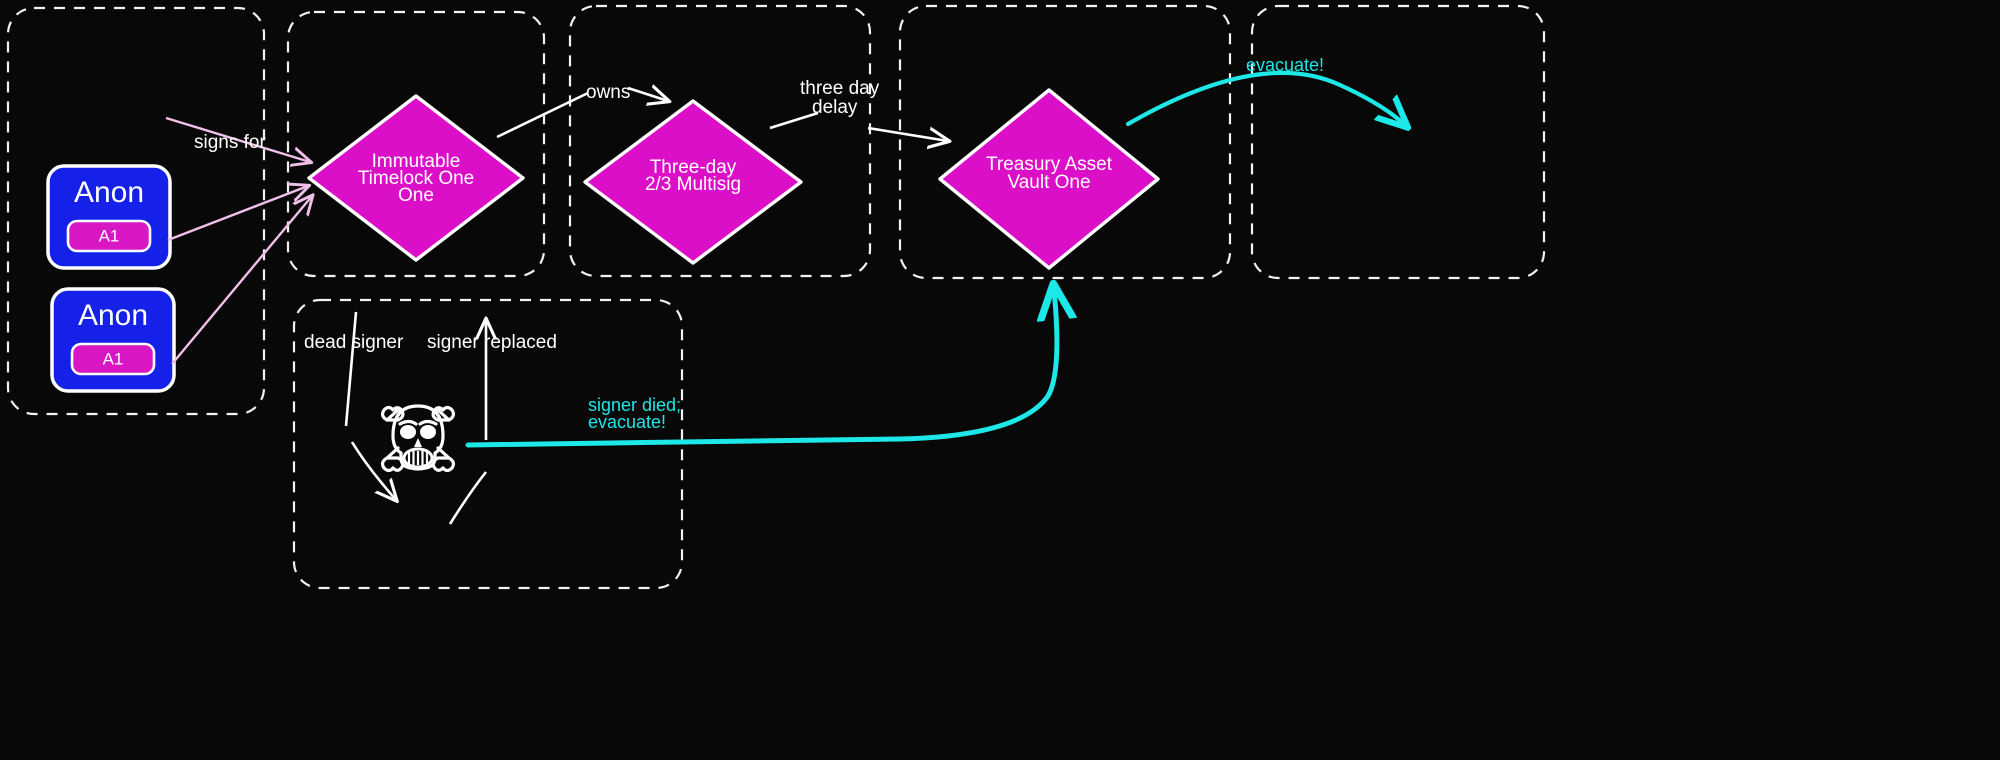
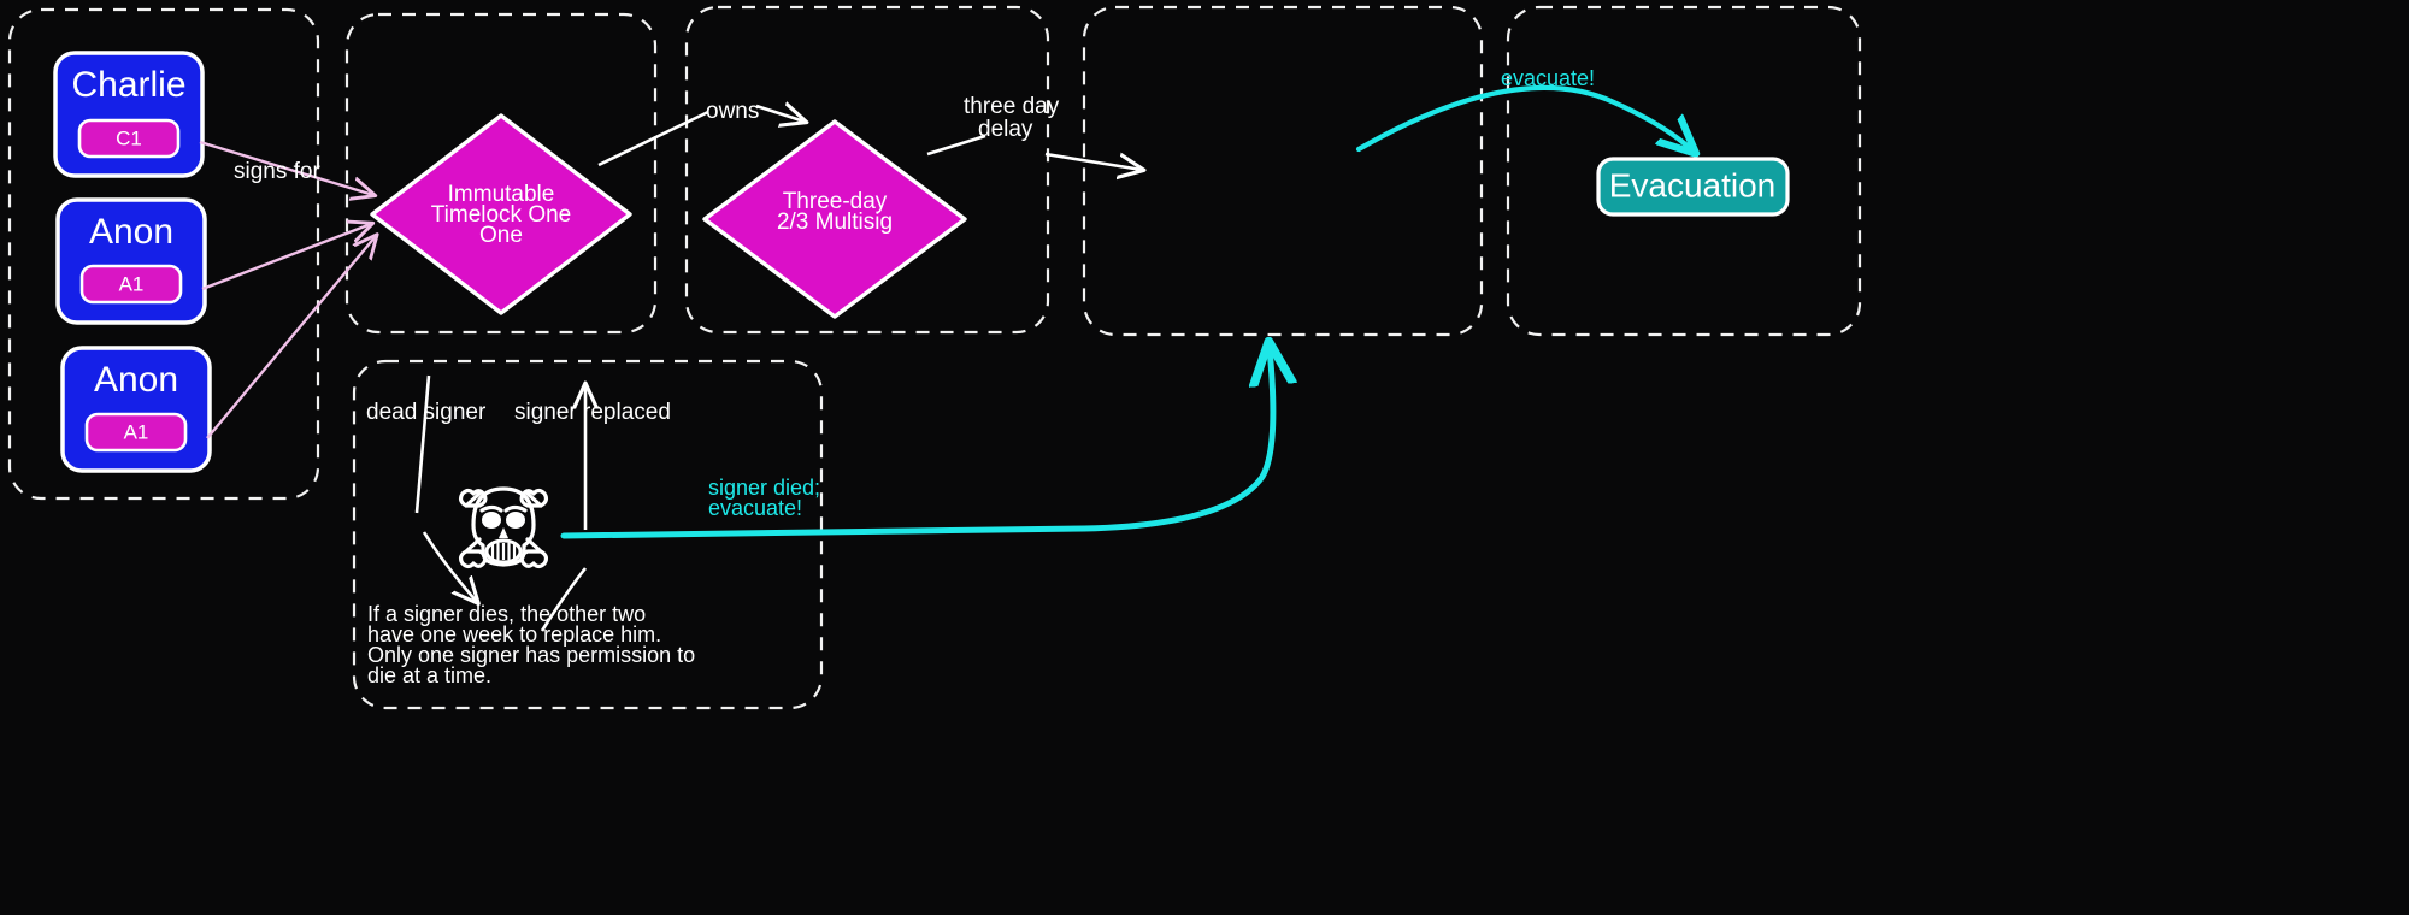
+ Charlie
+ C1
  Anon
  A1
  Anon
  A1
  signs for
  Immutable
  Timelock One
  One
  owns
  Three-day
  2/3 Multisig
  three day
  delay
- Treasury Asset
- Vault One
  evacuate!
+ Evacuation
  dead signer
  signer replaced
  signer died;
  evacuate!
+ If a signer dies, the other two
+ have one week to replace him.
+ Only one signer has permission to
+ die at a time.
